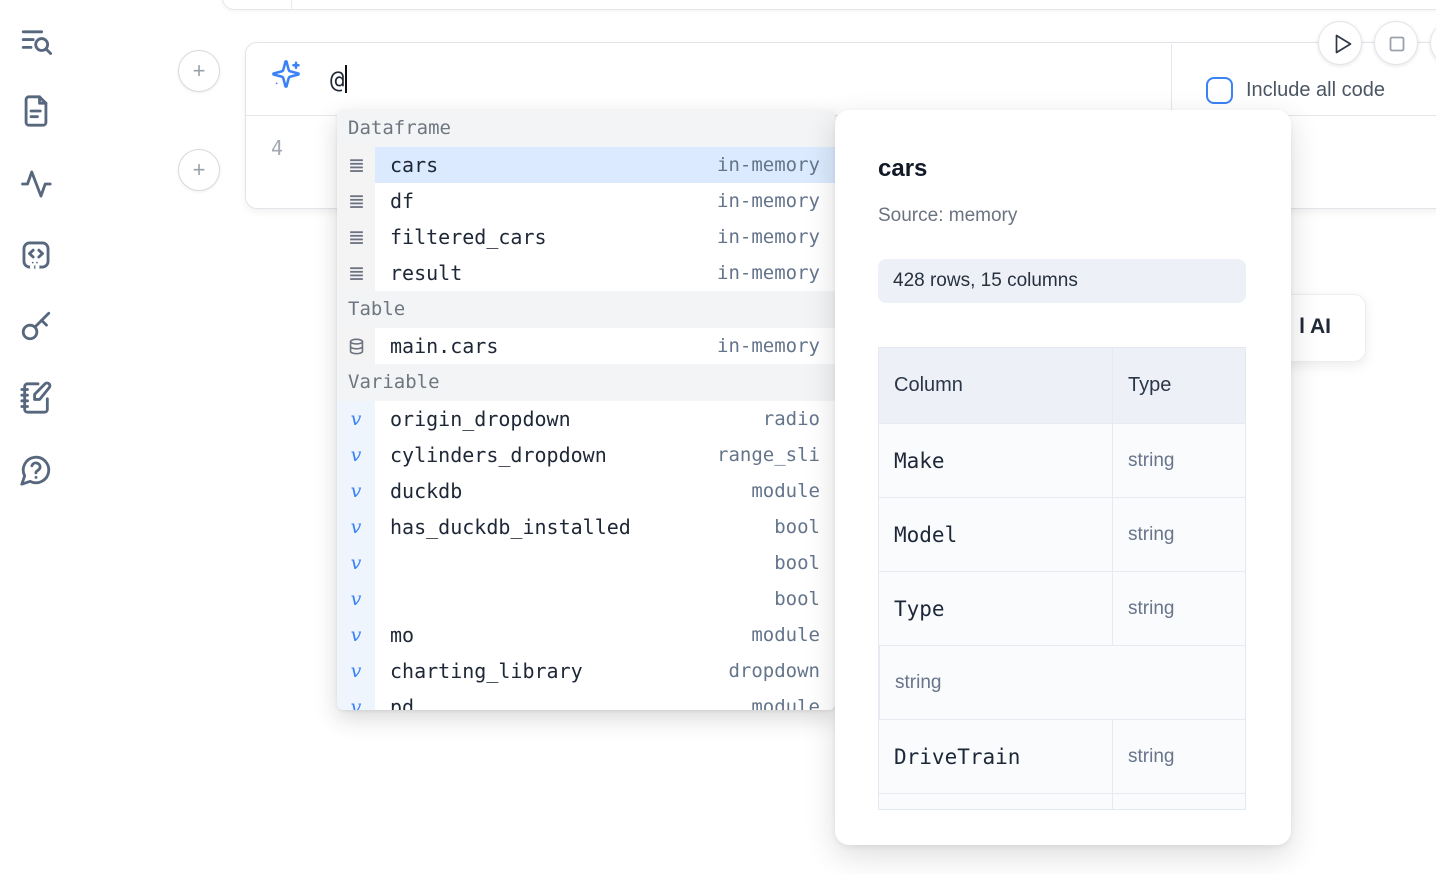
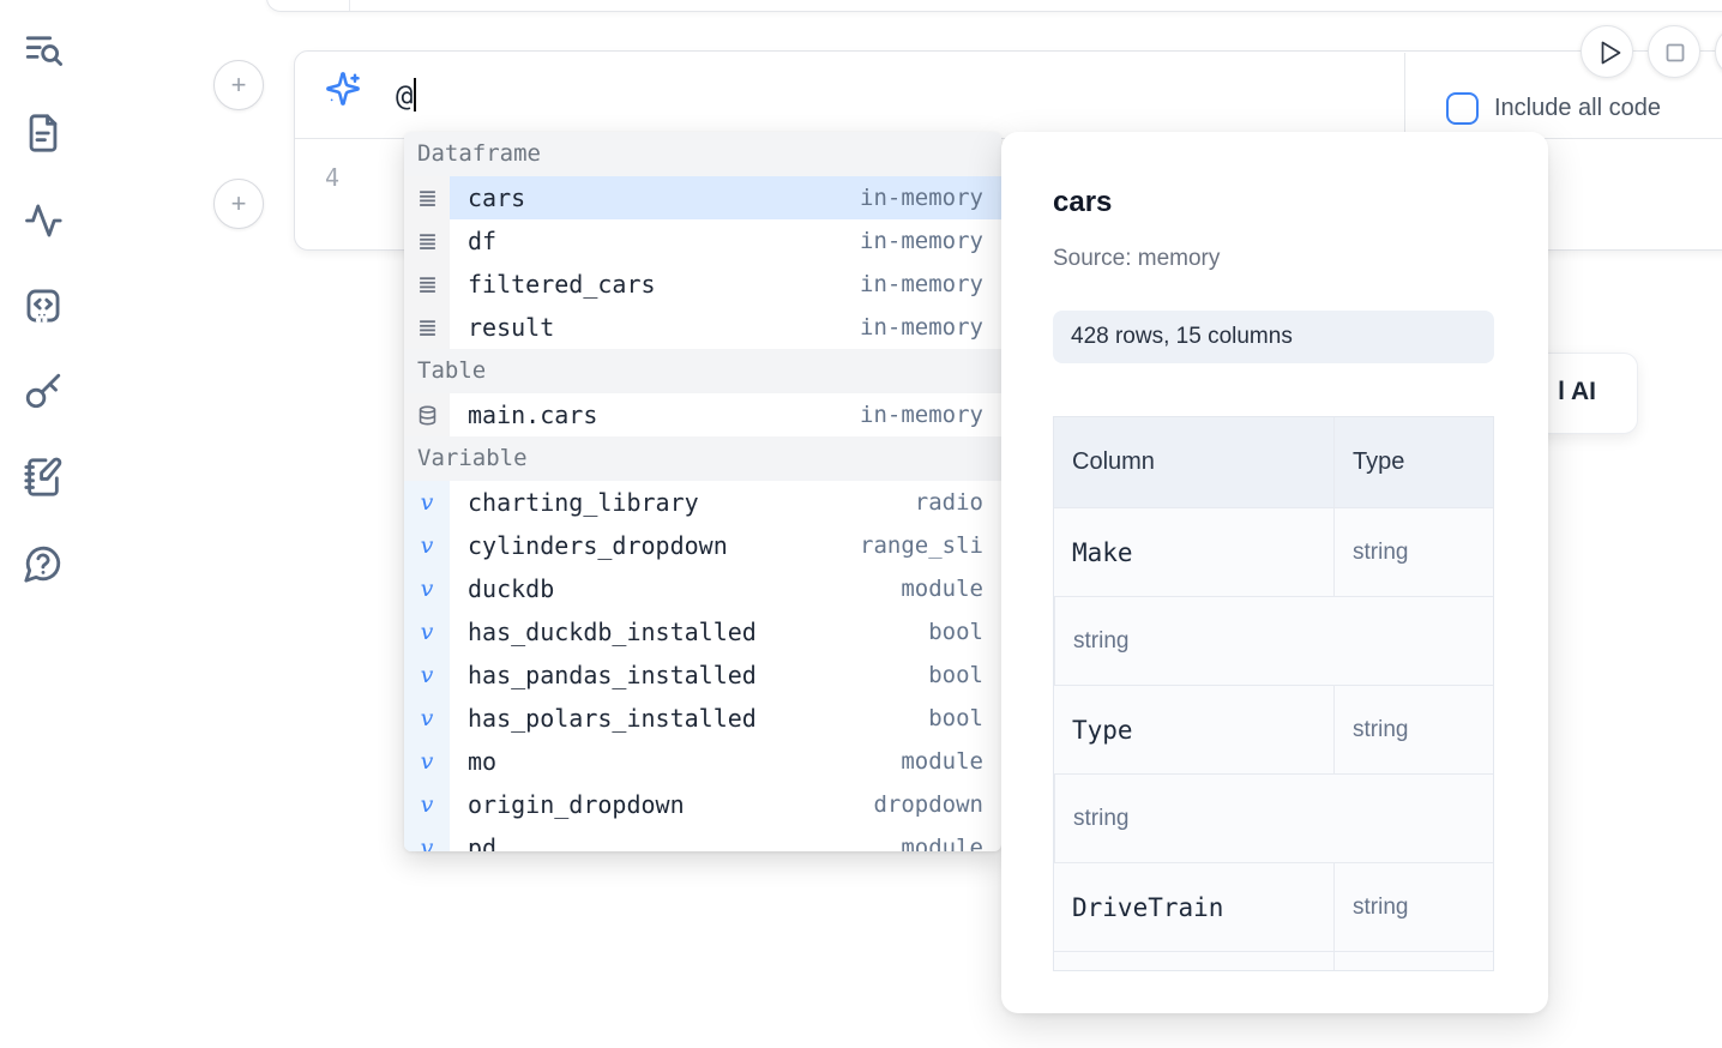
  +
  +
  @
  Include all code
  4
  l AI
  Dataframe
  cars
  in-memory
  df
  in-memory
  filtered_cars
  in-memory
  result
  in-memory
  Table
  main.cars
  in-memory
  Variable
  v
- origin_dropdown
+ charting_library
  radio
  v
  cylinders_dropdown
  range_sli
  v
  duckdb
  module
  v
  has_duckdb_installed
  bool
  v
+ has_pandas_installed
  bool
  v
+ has_polars_installed
  bool
  v
  mo
  module
  v
- charting_library
+ origin_dropdown
  dropdown
  v
  pd
  module
  cars
  Source: memory
  428 rows, 15 columns
  Column
  Type
  Make
  string
- Model
  string
  Type
  string
  string
  DriveTrain
  string
